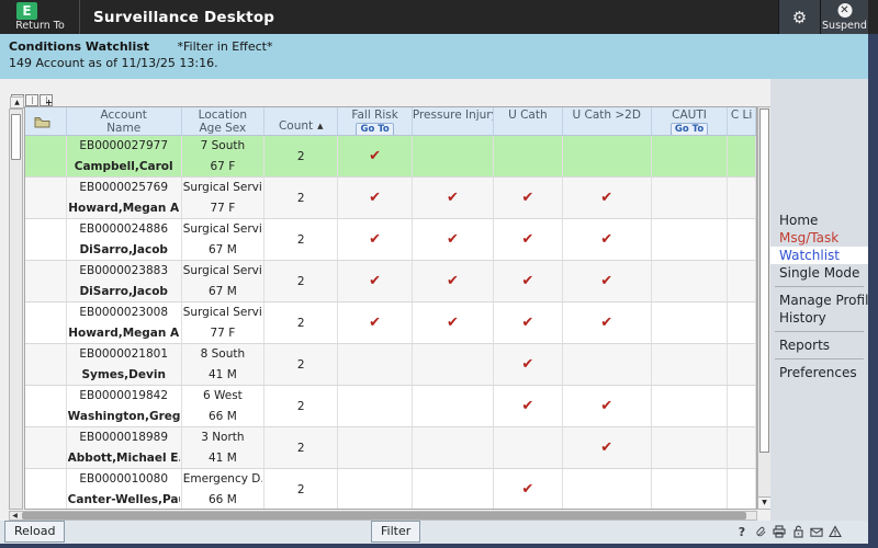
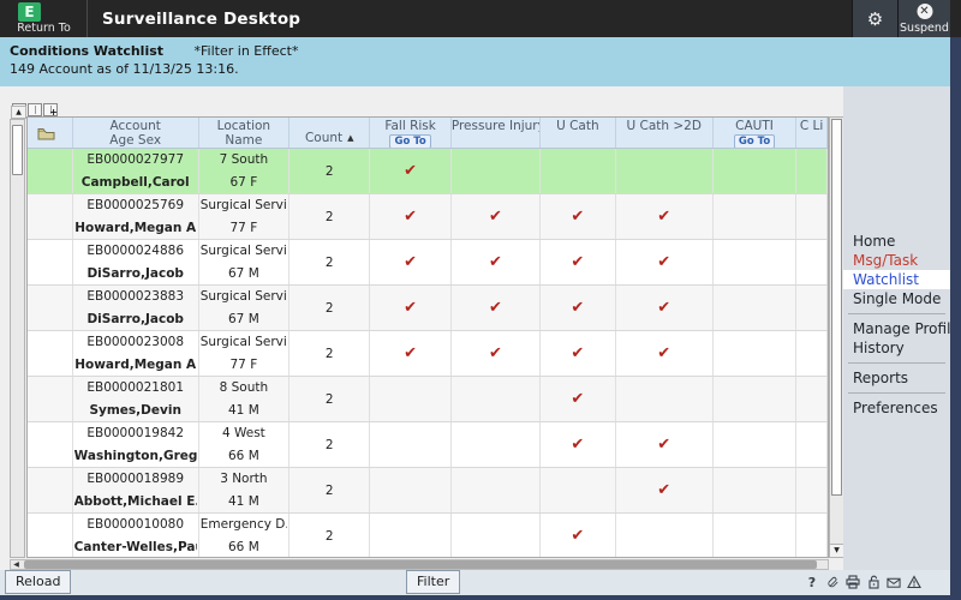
  E
  Return To
  Surveillance Desktop
  ⚙
  ✕
  Suspend
  Conditions Watchlist *Filter in Effect*
  149 Account as of 11/13/25 13:16.
  +
  Account
- Name
+ Age Sex
  Location
- Age Sex
+ Name
  Count ▲
  Fall Risk
  Go To
  Pressure Injur
  U Cath
  U Cath >2D
  CAUTI
  Go To
  C Li
  EB0000027977
  Campbell,Carol
  7 South
  67 F
  2
  ✔
  EB0000025769
  Howard,Megan A
  Surgical Servi
  77 F
  2
  ✔
  ✔
  ✔
  ✔
  EB0000024886
  DiSarro,Jacob
  Surgical Servi
  67 M
  2
  ✔
  ✔
  ✔
  ✔
  EB0000023883
  DiSarro,Jacob
  Surgical Servi
  67 M
  2
  ✔
  ✔
  ✔
  ✔
  EB0000023008
  Howard,Megan A
  Surgical Servi
  77 F
  2
  ✔
  ✔
  ✔
  ✔
  EB0000021801
  Symes,Devin
  8 South
  41 M
  2
  ✔
  EB0000019842
  Washington,Greg
- 6 West
+ 4 West
  66 M
  2
  ✔
  ✔
  EB0000018989
  Abbott,Michael E
  3 North
  41 M
  2
  ✔
  EB0000010080
  Canter-Welles,Pa
  Emergency D.
  66 M
  2
  ✔
  Home
  Msg/Task
  Watchlist
  Single Mode
  Manage Profil
  History
  Reports
  Preferences
  Reload
  Filter
  ?
